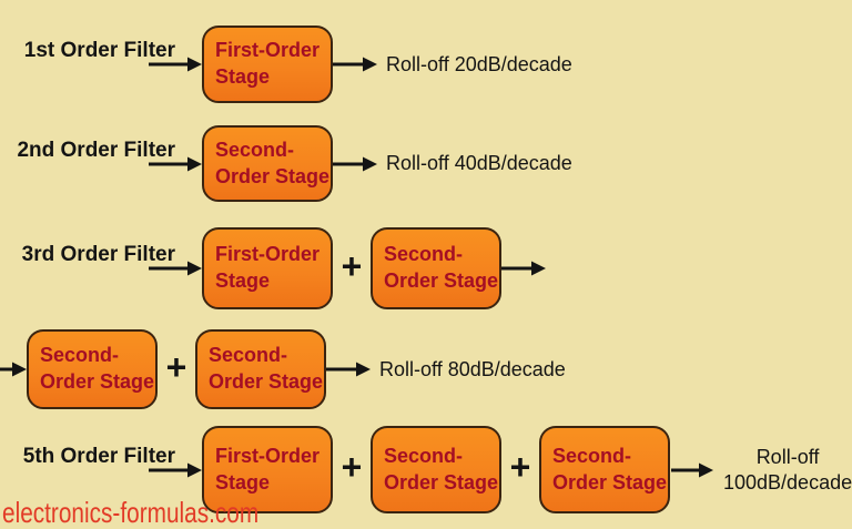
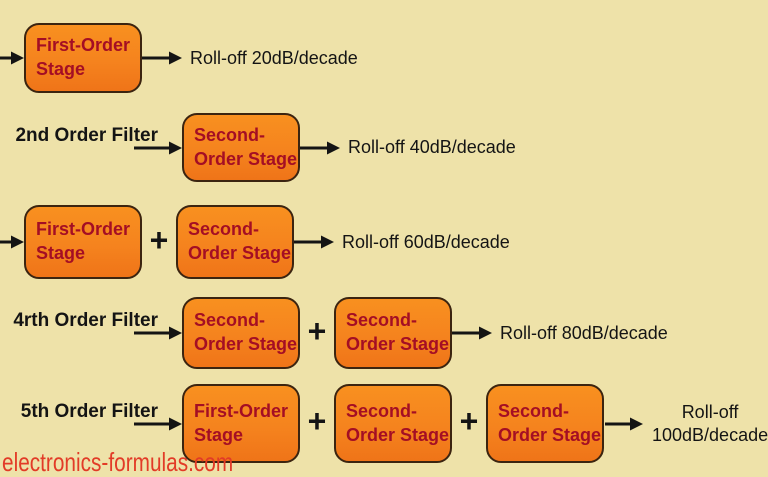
- 1st Order Filter
  First-Order
  Stage
  Roll-off 20dB/decade
  2nd Order Filter
  Second-
  Order Stage
  Roll-off 40dB/decade
- 3rd Order Filter
  First-Order
  Stage
  +
  Second-
  Order Stage
+ Roll-off 60dB/decade
+ 4rth Order Filter
  Second-
  Order Stage
  +
  Second-
  Order Stage
  Roll-off 80dB/decade
  5th Order Filter
  First-Order
  Stage
  +
  Second-
  Order Stage
  +
  Second-
  Order Stage
  Roll-off 100dB/decade
  electronics-formulas.com
